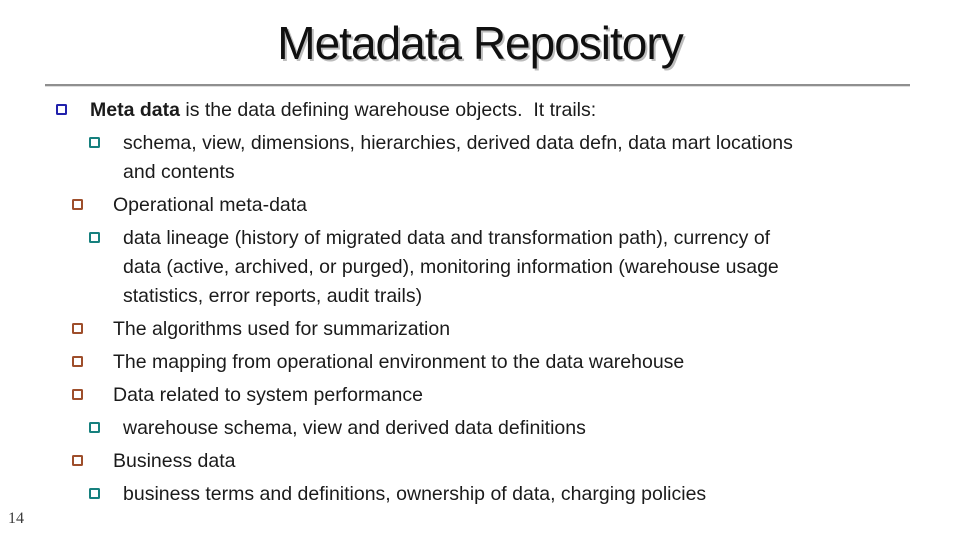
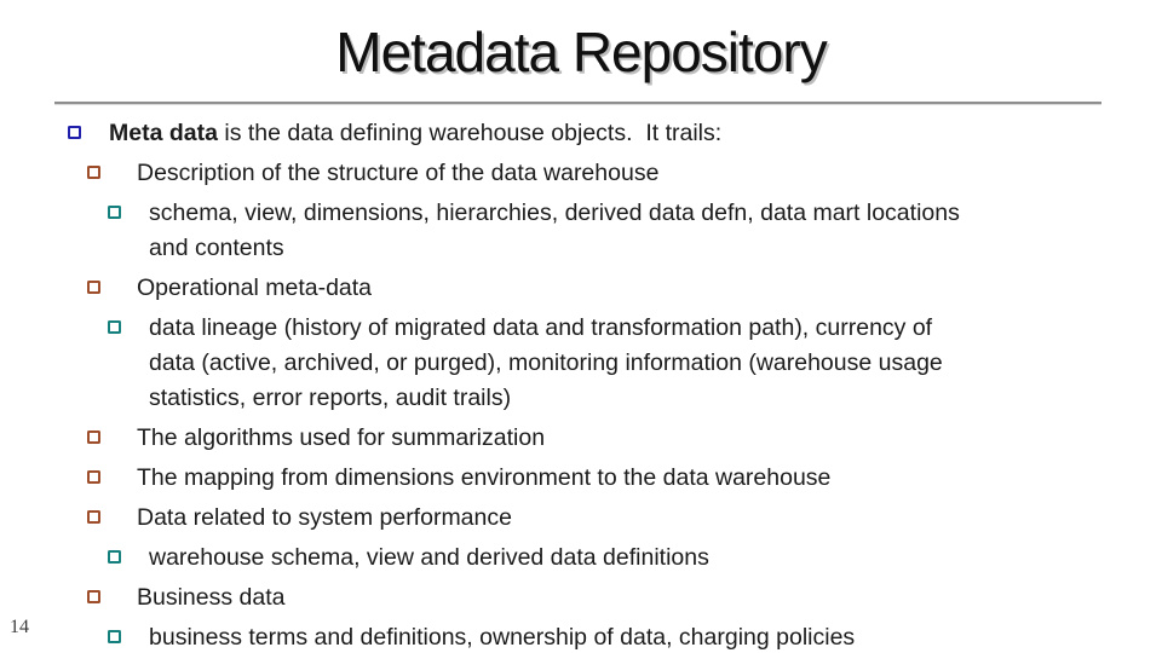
  Metadata Repository
  Meta data is the data defining warehouse objects. It trails:
+ Description of the structure of the data warehouse
  schema, view, dimensions, hierarchies, derived data defn, data mart locations
  and contents
  Operational meta-data
  data lineage (history of migrated data and transformation path), currency of
  data (active, archived, or purged), monitoring information (warehouse usage
  statistics, error reports, audit trails)
  The algorithms used for summarization
- The mapping from operational environment to the data warehouse
+ The mapping from dimensions environment to the data warehouse
  Data related to system performance
  warehouse schema, view and derived data definitions
  Business data
  business terms and definitions, ownership of data, charging policies
  14
